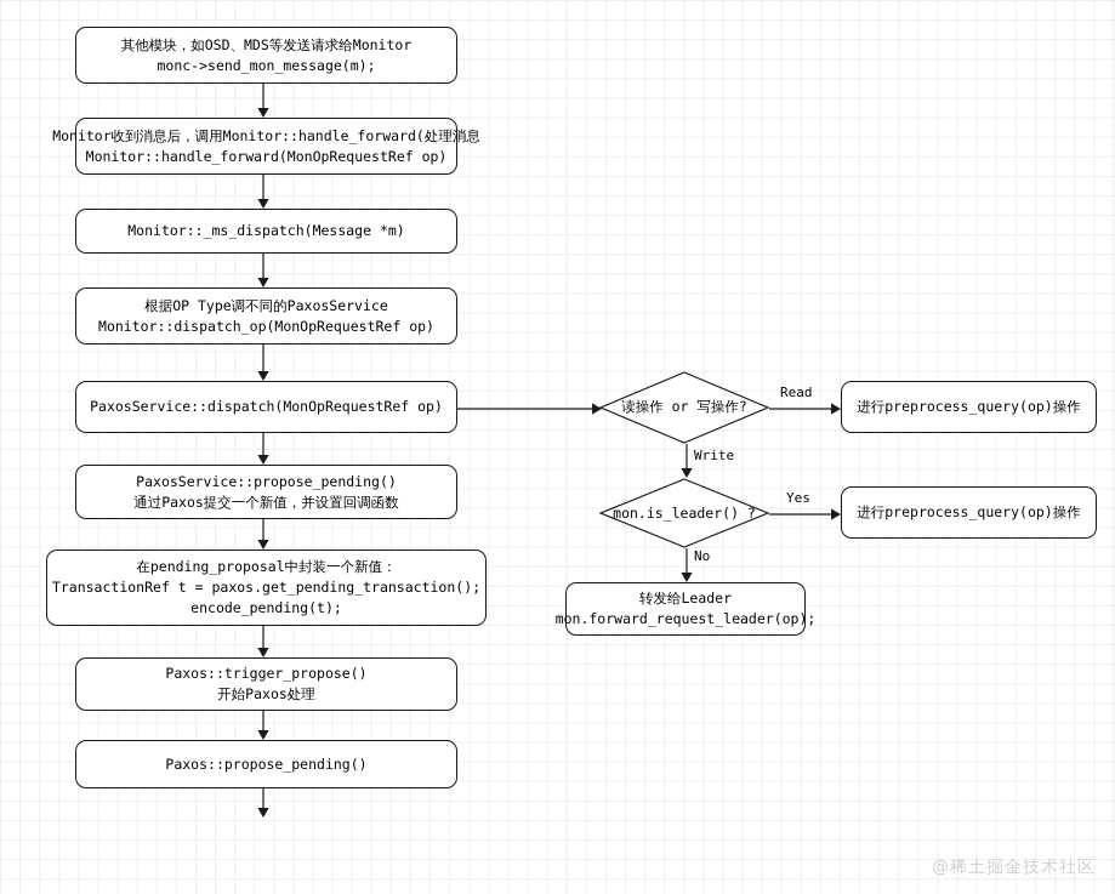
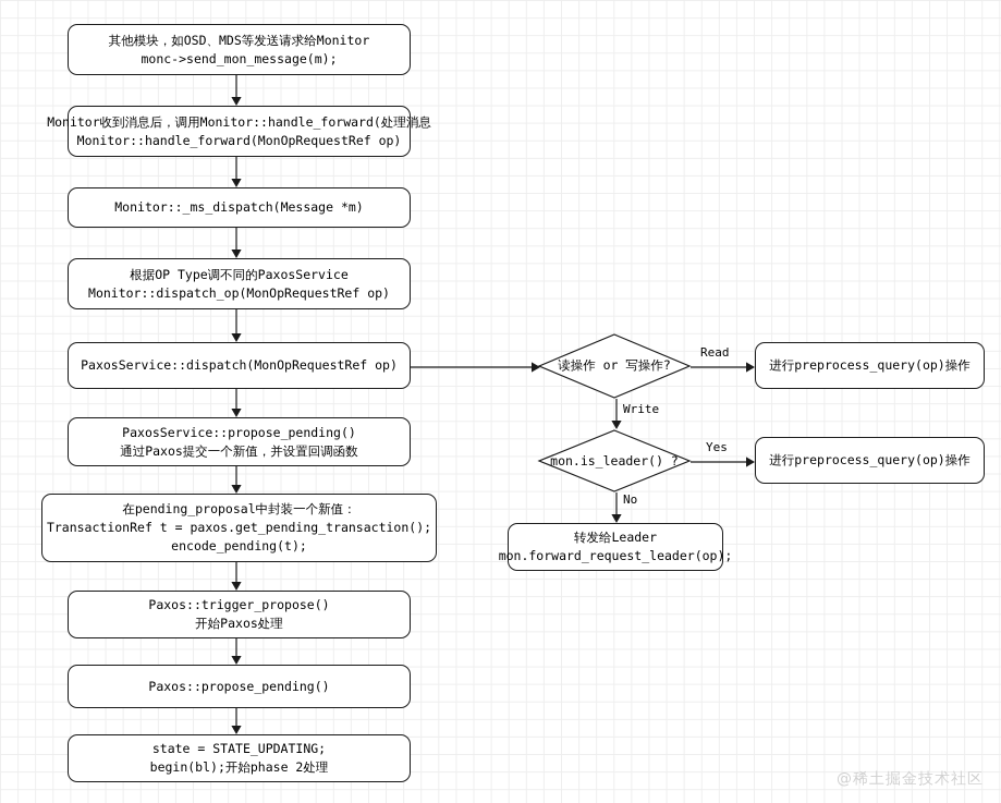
  Read
  Write
  Yes
  No
  其他模块，如OSD、MDS等发送请求给Monitor
  monc->send_mon_message(m);
  Monitor收到消息后，调用Monitor::handle_forward(处理消息
  Monitor::handle_forward(MonOpRequestRef op)
  Monitor::_ms_dispatch(Message *m)
  根据OP Type调不同的PaxosService
  Monitor::dispatch_op(MonOpRequestRef op)
  PaxosService::dispatch(MonOpRequestRef op)
  PaxosService::propose_pending()
  通过Paxos提交一个新值，并设置回调函数
  在pending_proposal中封装一个新值：
  TransactionRef t = paxos.get_pending_transaction();
  encode_pending(t);
  Paxos::trigger_propose()
  开始Paxos处理
  Paxos::propose_pending()
+ state = STATE_UPDATING;
+ begin(bl);开始phase 2处理
  读操作 or 写操作?
  mon.is_leader() ?
  进行preprocess_query(op)操作
  进行preprocess_query(op)操作
  转发给Leader
  mon.forward_request_leader(op);
  @稀土掘金技术社区
